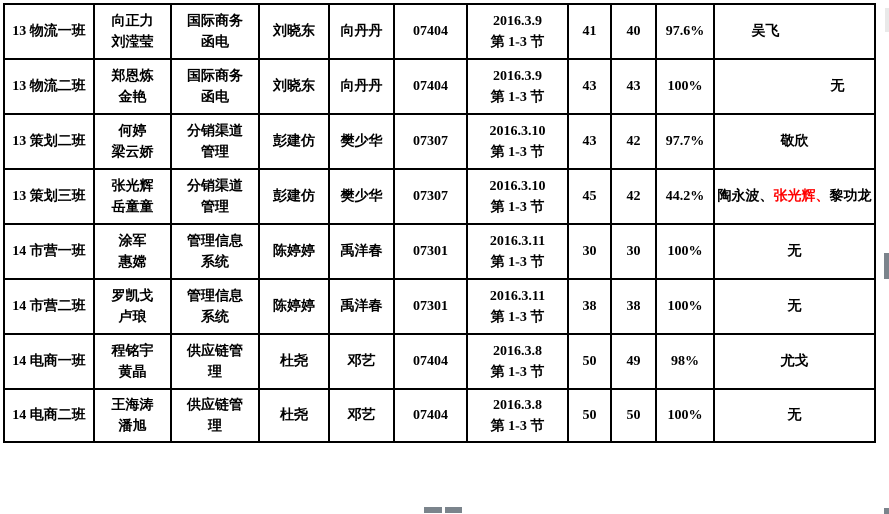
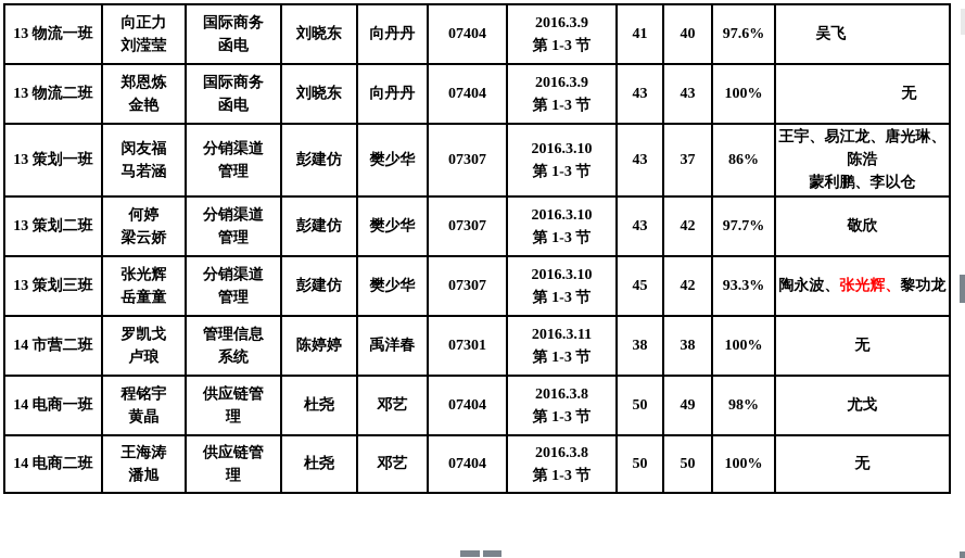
  13 物流一班	向正力刘滢莹	国际商务函电	刘晓东	向丹丹	07404	2016.3.9第 1-3 节	41	40	97.6%	吴飞
  13 物流二班	郑恩炼金艳	国际商务函电	刘晓东	向丹丹	07404	2016.3.9第 1-3 节	43	43	100%	无
+ 13 策划一班	闵友福马若涵	分销渠道管理	彭建仿	樊少华	07307	2016.3.10第 1-3 节	43	37	86%	王宇、易江龙、唐光琳、陈浩蒙利鹏、李以仓
  13 策划二班	何婷梁云娇	分销渠道管理	彭建仿	樊少华	07307	2016.3.10第 1-3 节	43	42	97.7%	敬欣
- 13 策划三班	张光辉岳童童	分销渠道管理	彭建仿	樊少华	07307	2016.3.10第 1-3 节	45	42	44.2%	陶永波、张光辉、黎功龙
+ 13 策划三班	张光辉岳童童	分销渠道管理	彭建仿	樊少华	07307	2016.3.10第 1-3 节	45	42	93.3%	陶永波、张光辉、黎功龙
- 14 市营一班	涂军惠嫦	管理信息系统	陈婷婷	禹洋春	07301	2016.3.11第 1-3 节	30	30	100%	无
  14 市营二班	罗凯戈卢琅	管理信息系统	陈婷婷	禹洋春	07301	2016.3.11第 1-3 节	38	38	100%	无
  14 电商一班	程铭宇黄晶	供应链管理	杜尧	邓艺	07404	2016.3.8第 1-3 节	50	49	98%	尤戈
  14 电商二班	王海涛潘旭	供应链管理	杜尧	邓艺	07404	2016.3.8第 1-3 节	50	50	100%	无
